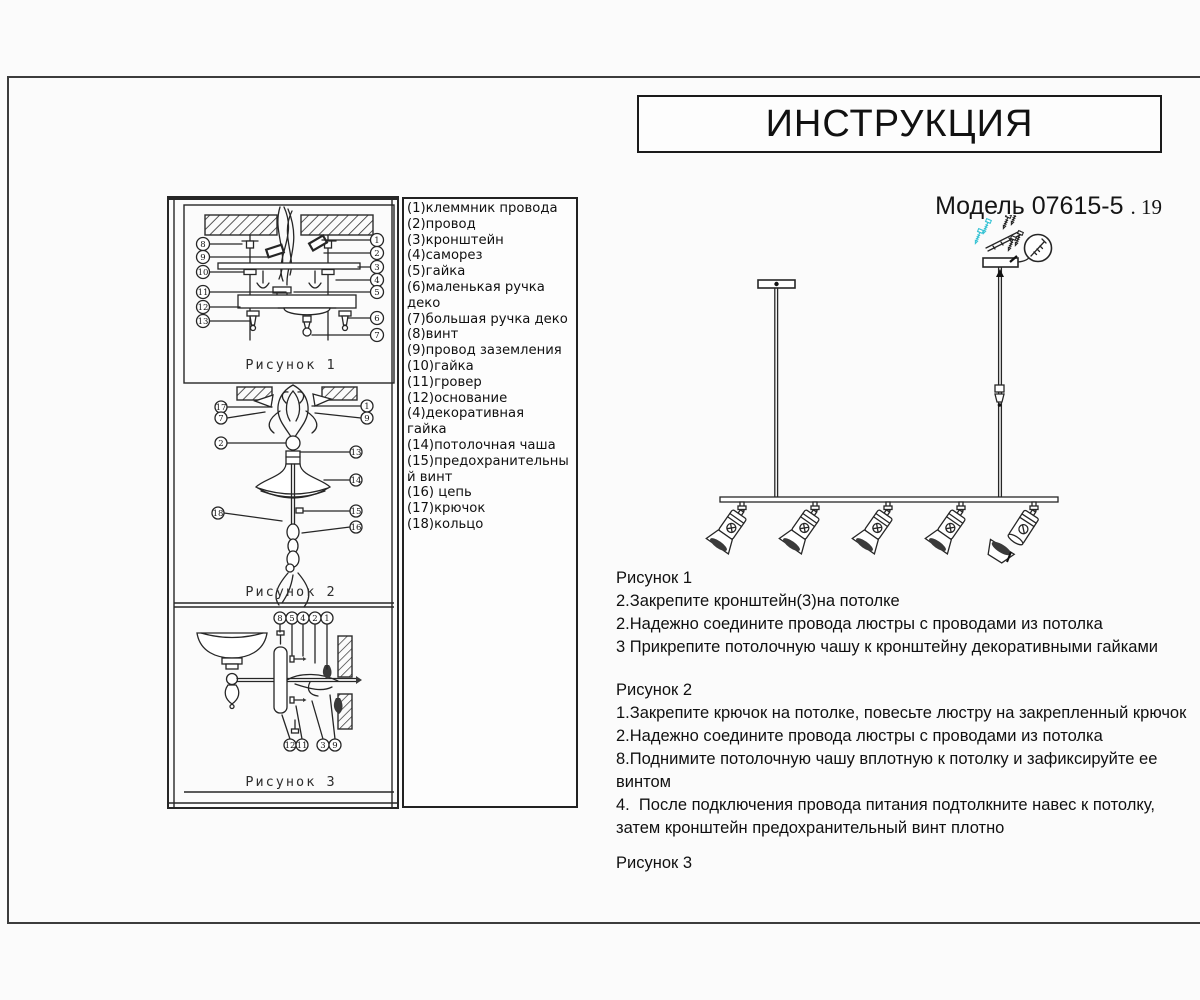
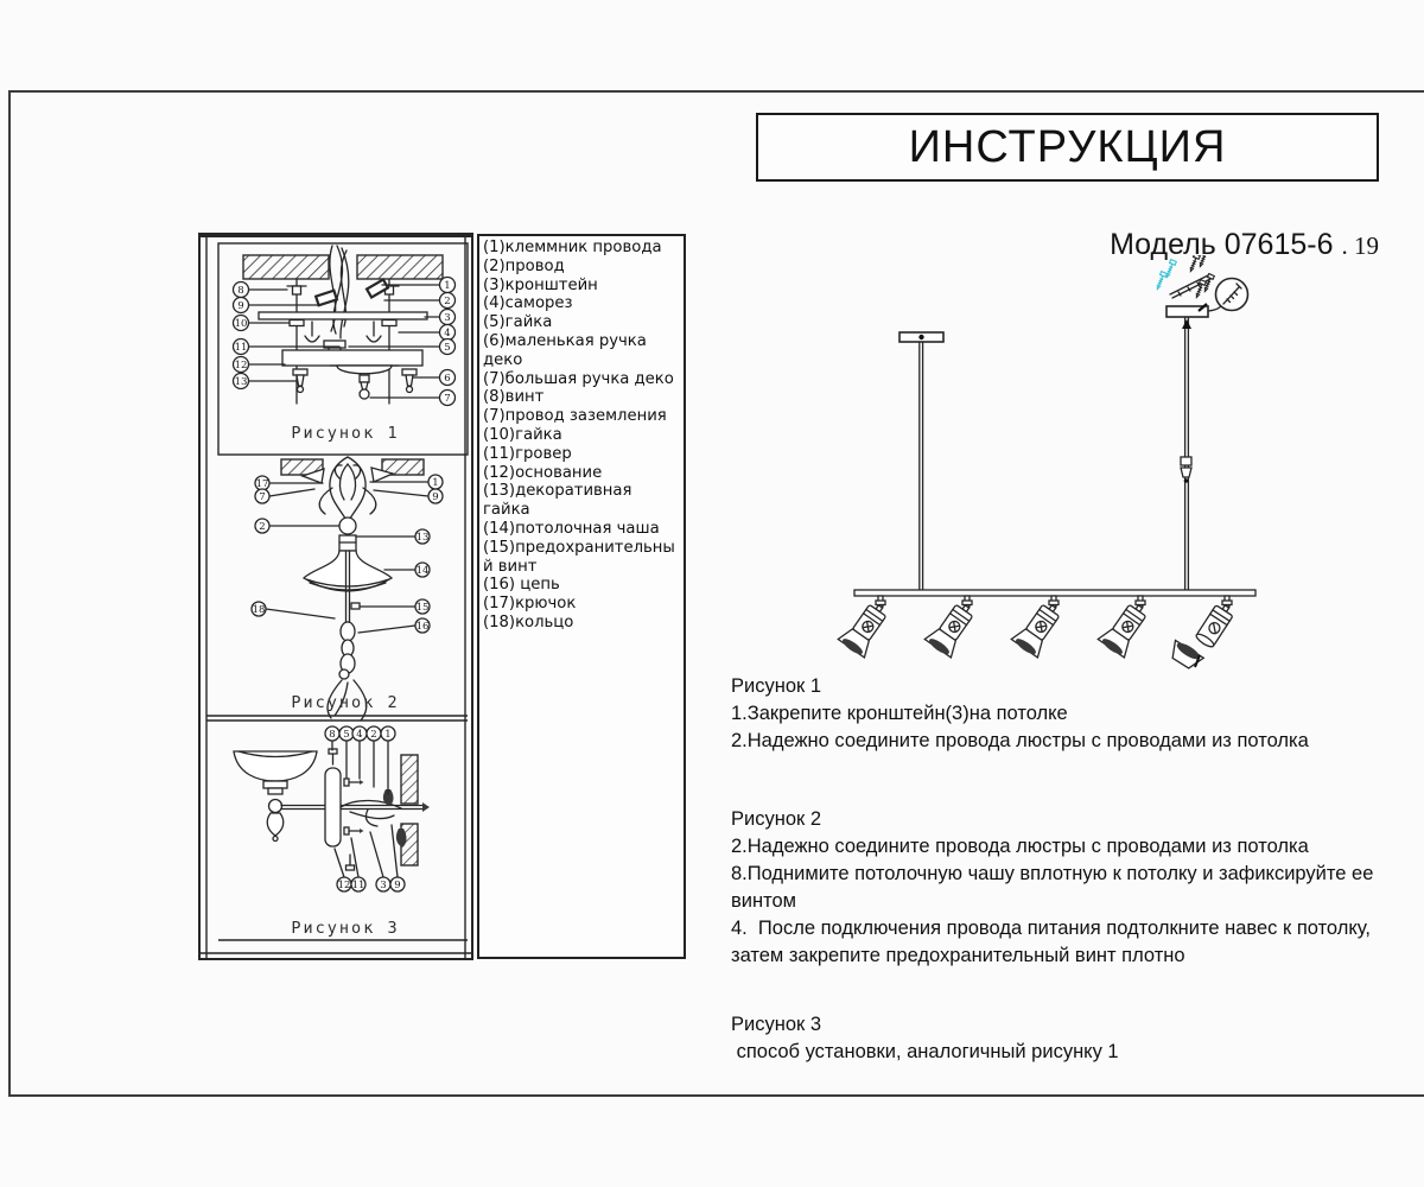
  ИНСТРУКЦИЯ
- Модель 07615-5 . 19
+ Модель 07615-6 . 19
  8
  9
  10
  11
  12
  13
  1
  2
  3
  4
  5
  6
  7
  17
  7
  2
  18
  1
  9
  13
  14
  15
  16
  8
  5
  4
  2
  1
  12
  11
  3
  9
  Рисунок 1
  Рисунок 2
  Рисунок 3
  (1)клеммник провода
  (2)провод
  (3)кронштейн
  (4)саморез
  (5)гайка
  (6)маленькая ручка
  деко
  (7)большая ручка деко
  (8)винт
- (9)провод заземления
+ (7)провод заземления
  (10)гайка
  (11)гровер
  (12)основание
- (4)декоративная
+ (13)декоративная
  гайка
  (14)потолочная чаша
  (15)предохранительны
  й винт
  (16) цепь
  (17)крючок
  (18)кольцо
  Рисунок 1
- 2.Закрепите кронштейн(3)на потолке
+ 1.Закрепите кронштейн(3)на потолке
  2.Надежно соедините провода люстры с проводами из потолка
- 3 Прикрепите потолочную чашу к кронштейну декоративными гайками
  Рисунок 2
- 1.Закрепите крючок на потолке, повесьте люстру на закрепленный крючок
  2.Надежно соедините провода люстры с проводами из потолка
  8.Поднимите потолочную чашу вплотную к потолку и зафиксируйте ее
  винтом
  4. После подключения провода питания подтолкните навес к потолку,
- затем кронштейн предохранительный винт плотно
+ затем закрепите предохранительный винт плотно
  Рисунок 3
+ способ установки, аналогичный рисунку 1
